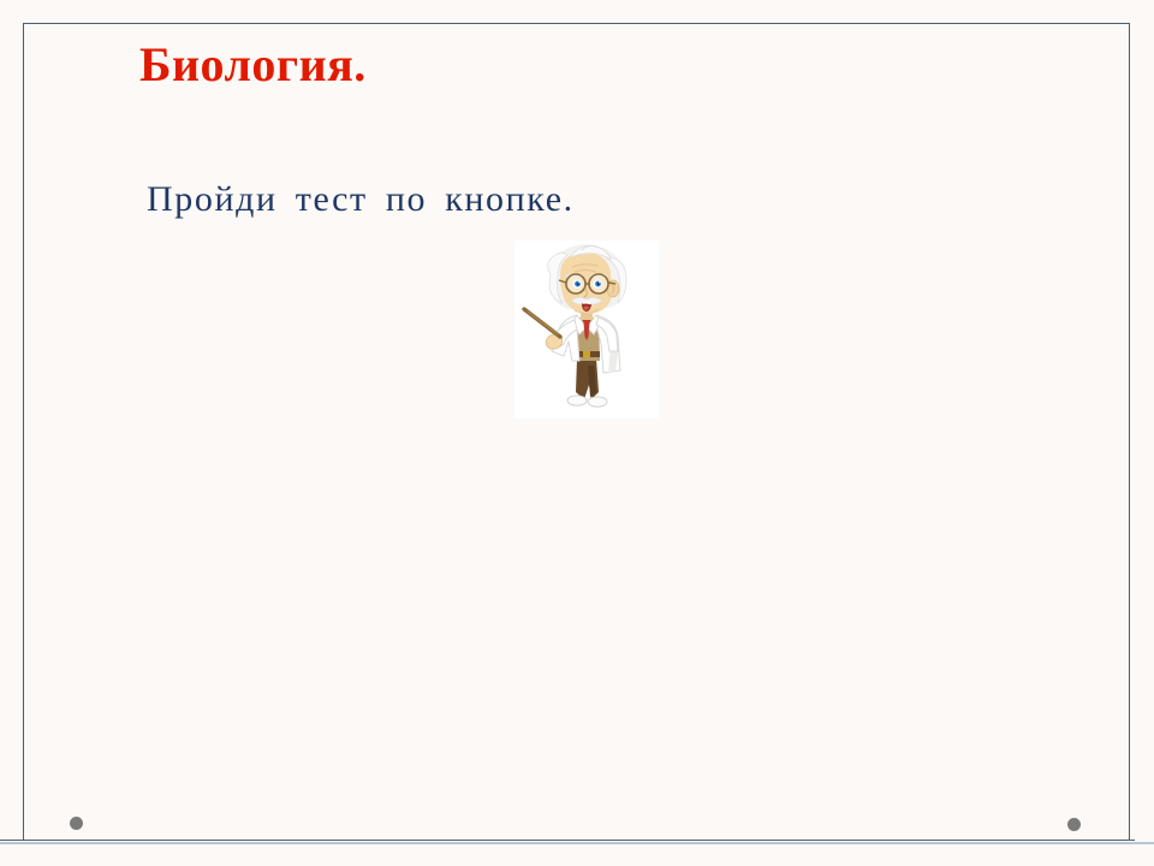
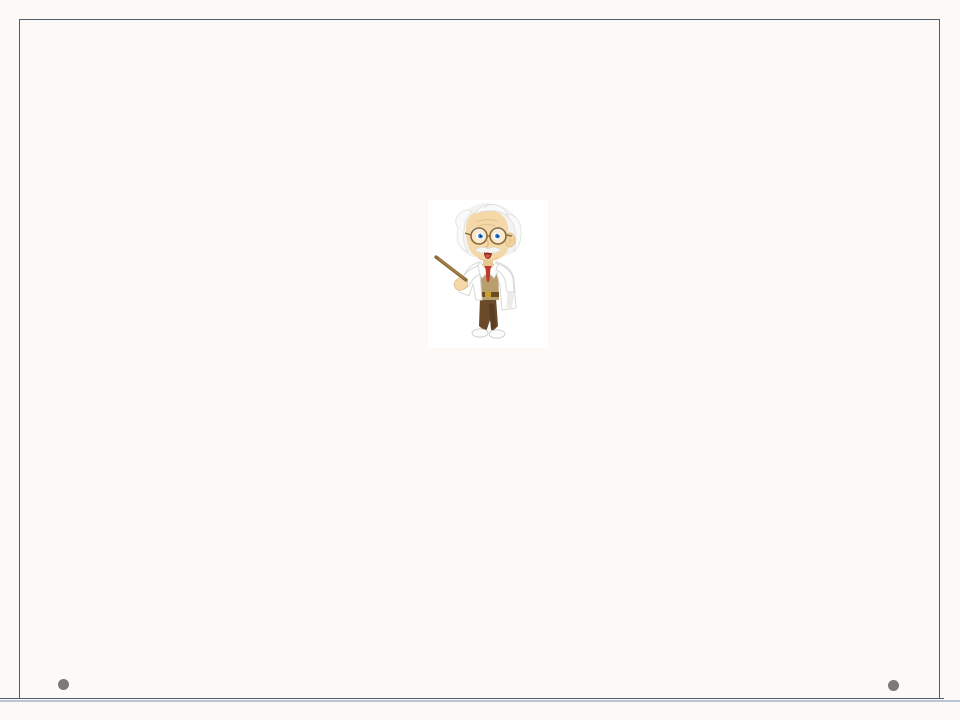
- Биология.
- Пройди тест по кнопке.
